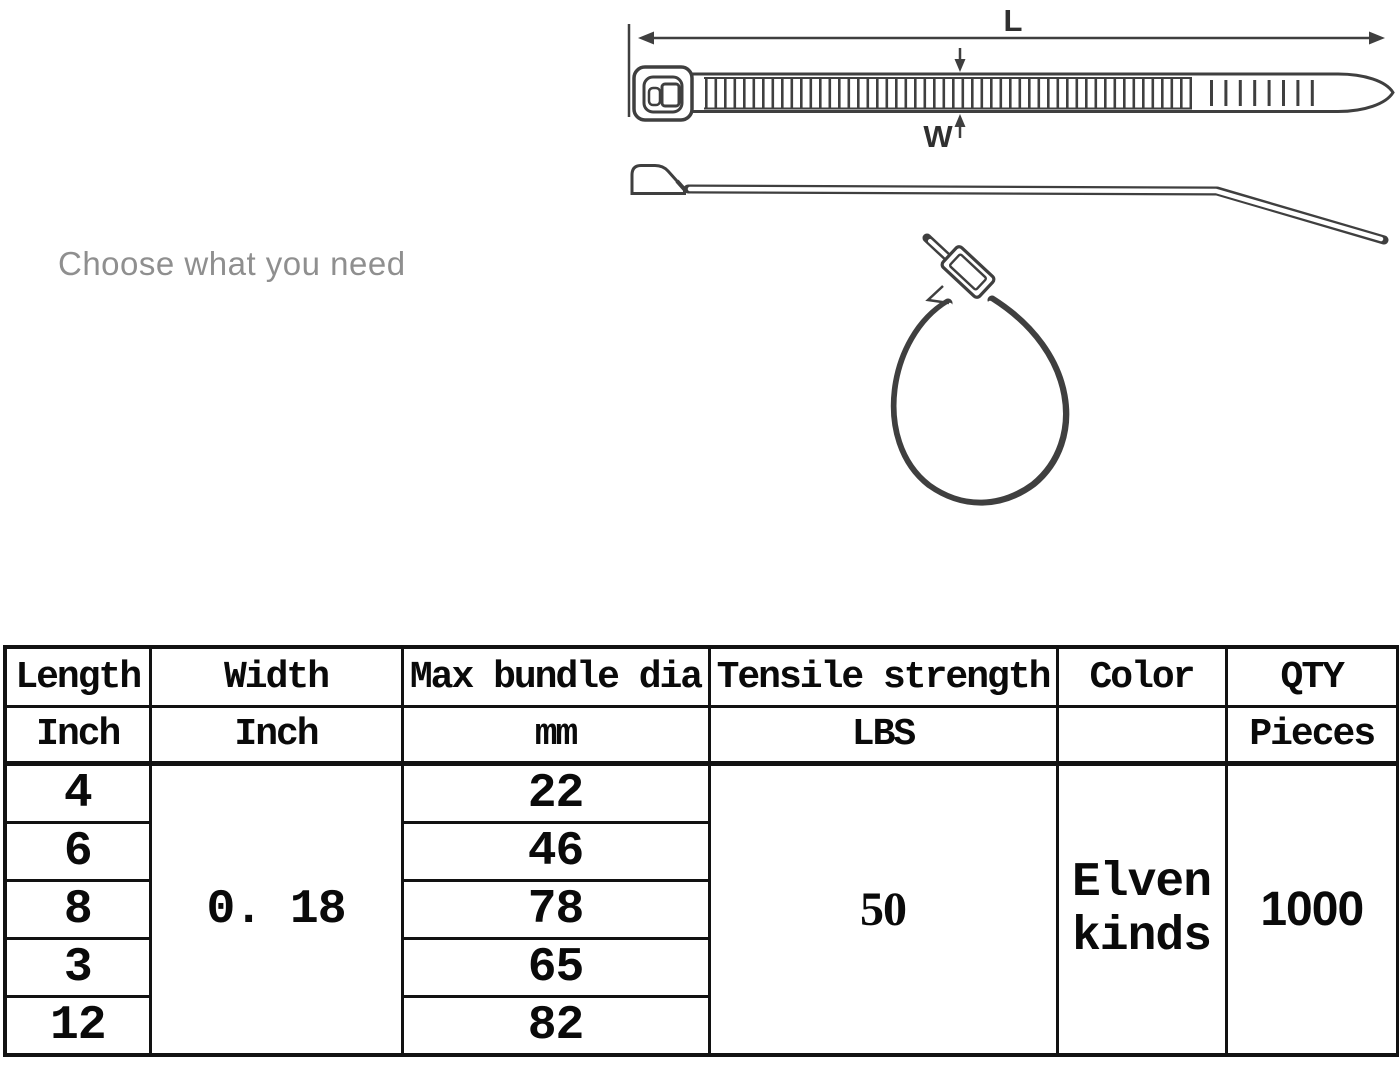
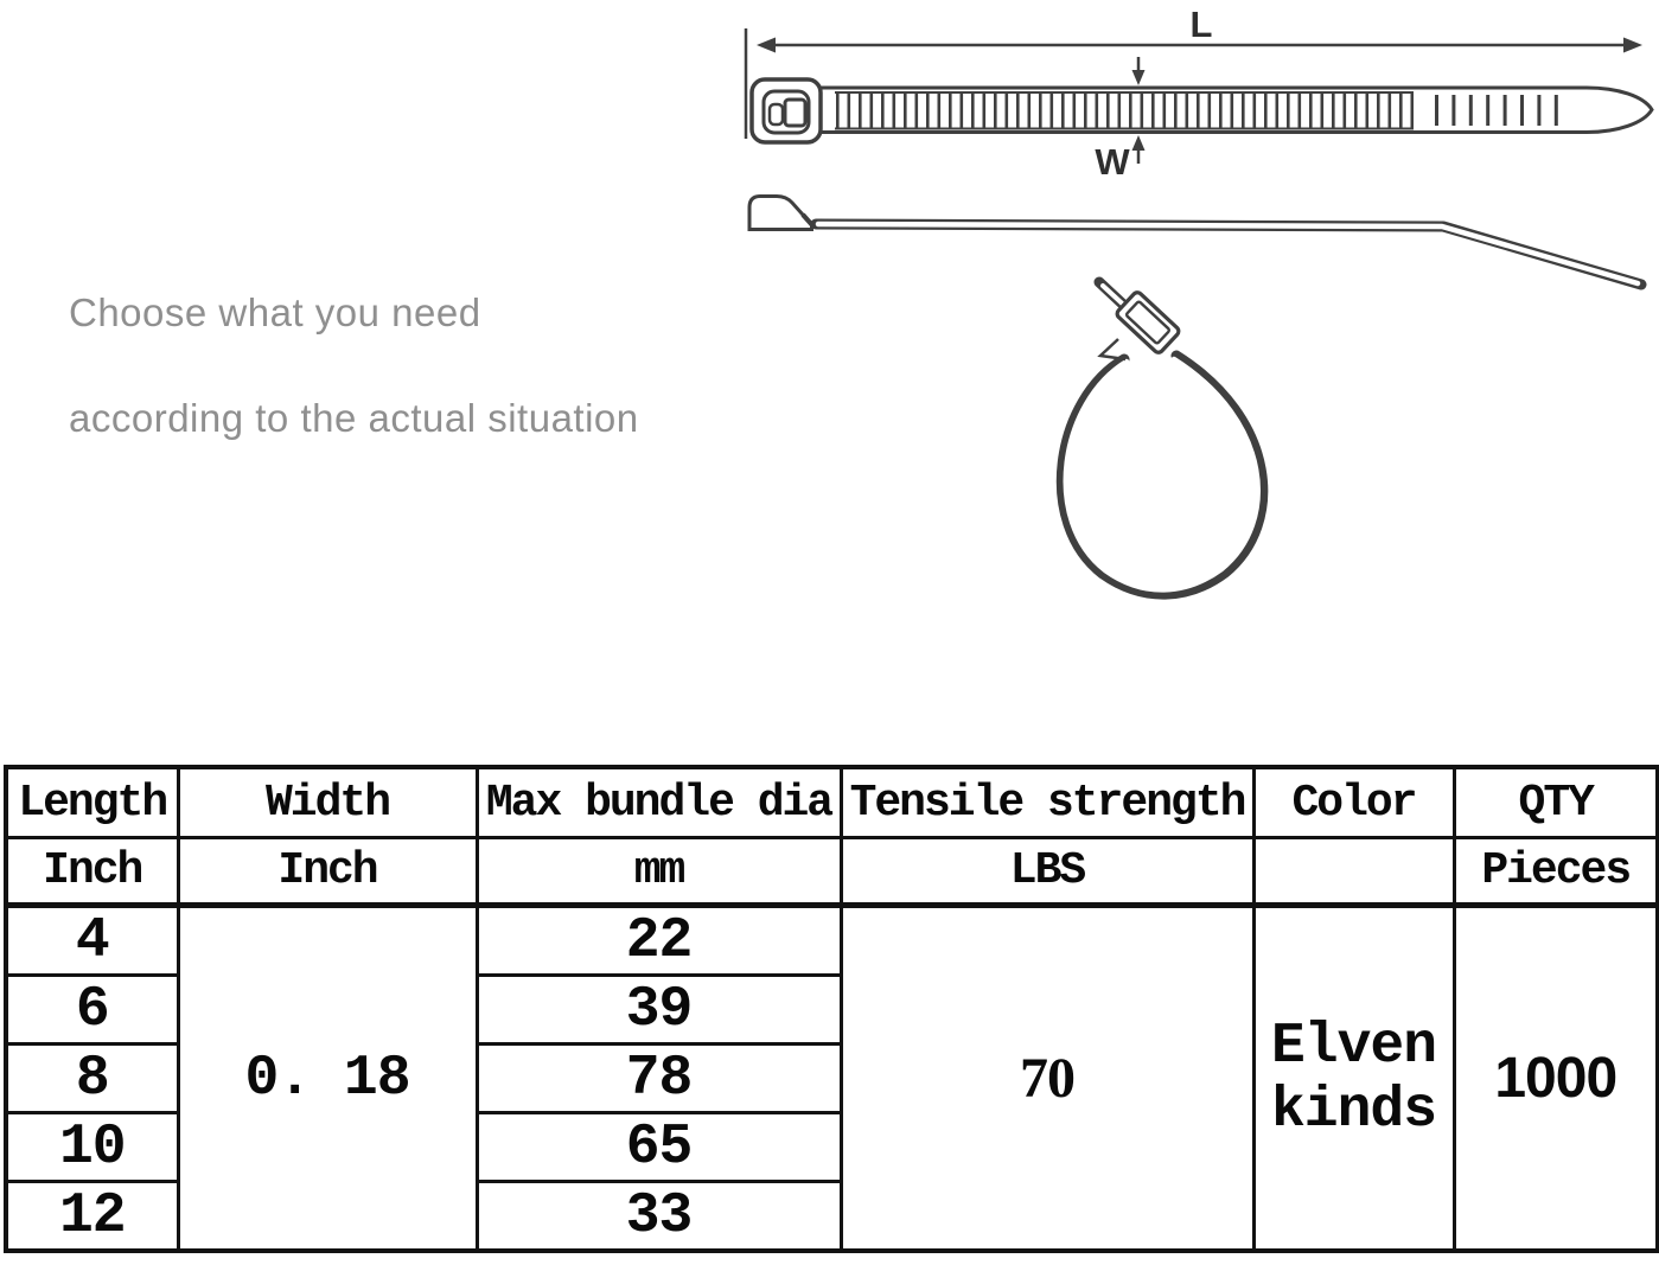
  Choose what you need
+ according to the actual situation
  L
  W
  Length	Width	Max bundle dia	Tensile strength	Color	QTY
  Inch	Inch	mm	LBS		Pieces
- 4	0. 18	22	50	Elven kinds	1000
+ 4	0. 18	22	70	Elven kinds	1000
- 6	46
+ 6	39
  8	78
- 3	65
+ 10	65
- 12	82
+ 12	33
